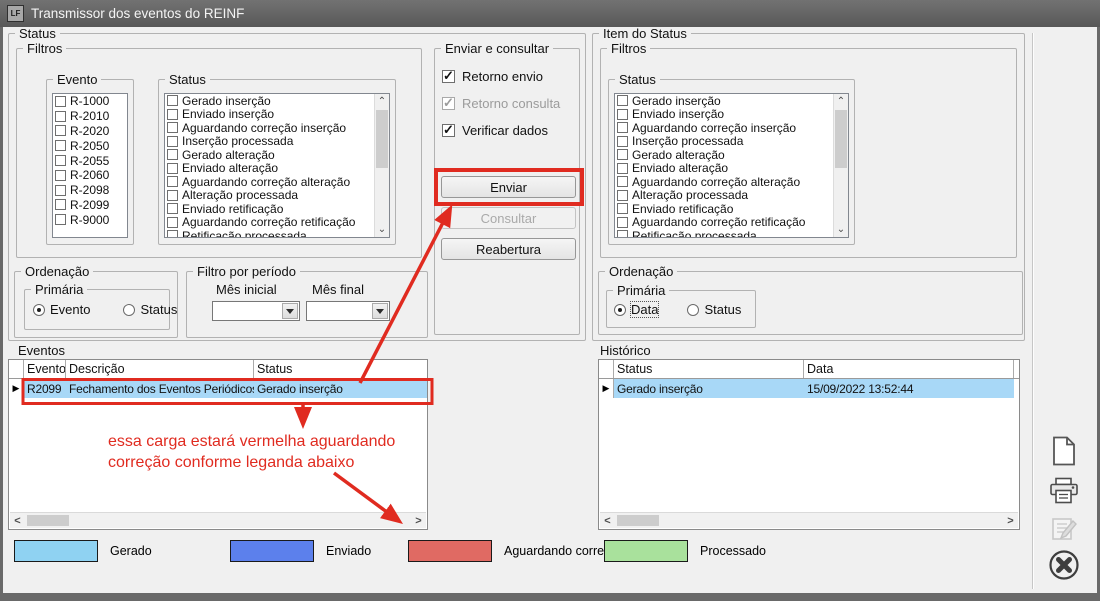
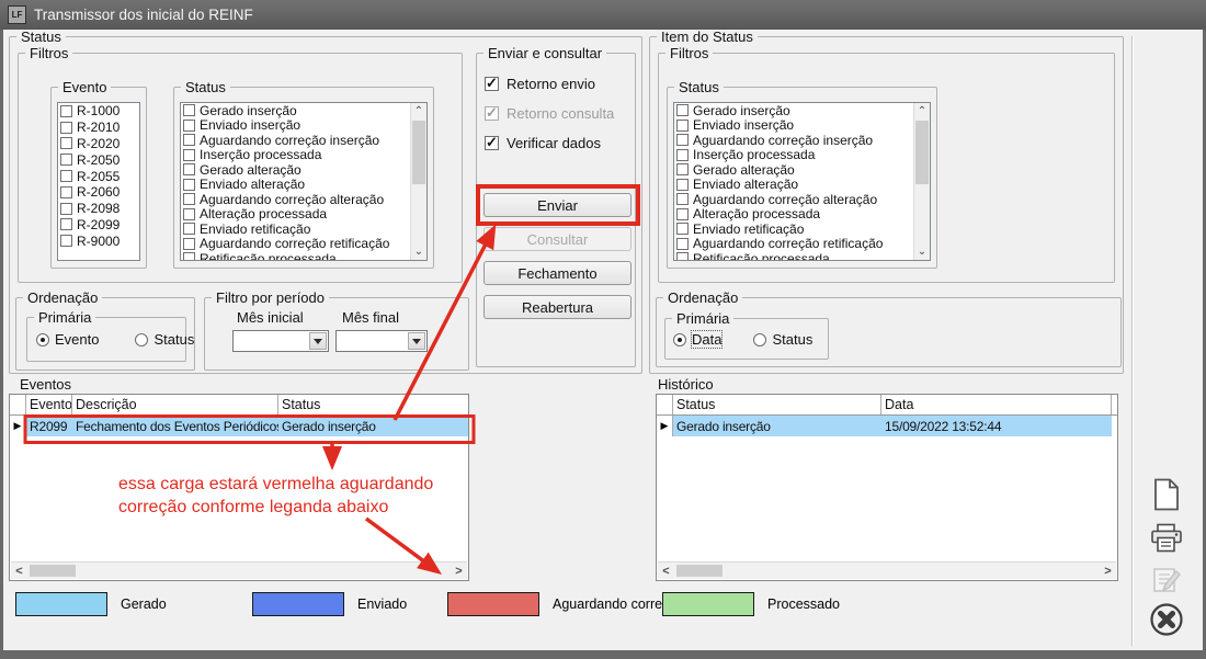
  LF
- Transmissor dos eventos do REINF
+ Transmissor dos inicial do REINF
  Status
  Filtros
  Evento
  R-1000
  R-2010
  R-2020
  R-2050
  R-2055
  R-2060
  R-2098
  R-2099
  R-9000
  Status
  ⌃
  ⌄
  Gerado inserção
  Enviado inserção
  Aguardando correção inserção
  Inserção processada
  Gerado alteração
  Enviado alteração
  Aguardando correção alteração
  Alteração processada
  Enviado retificação
  Aguardando correção retificação
  Retificação processada
  Enviar e consultar
  Retorno envio
  Retorno consulta
  Verificar dados
  Enviar
  Consultar
+ Fechamento
  Reabertura
  Ordenação
  Primária
  Evento
  Status
  Filtro por período
  Mês inicial
  Mês final
  Eventos
  Evento
  Descrição
  Status
  ▶
  R2099
  Fechamento dos Eventos Periódico
  Gerado inserção
  <
  >
  essa carga estará vermelha aguardando
  correção conforme leganda abaixo
  Item do Status
  Filtros
  Status
  ⌃
  ⌄
  Gerado inserção
  Enviado inserção
  Aguardando correção inserção
  Inserção processada
  Gerado alteração
  Enviado alteração
  Aguardando correção alteração
  Alteração processada
  Enviado retificação
  Aguardando correção retificação
  Retificação processada
  Ordenação
  Primária
  Data
  Status
  Histórico
  Status
  Data
  ▶
  Gerado inserção
  15/09/2022 13:52:44
  <
  >
  Gerado
  Enviado
  Aguardando corre
  Processado
